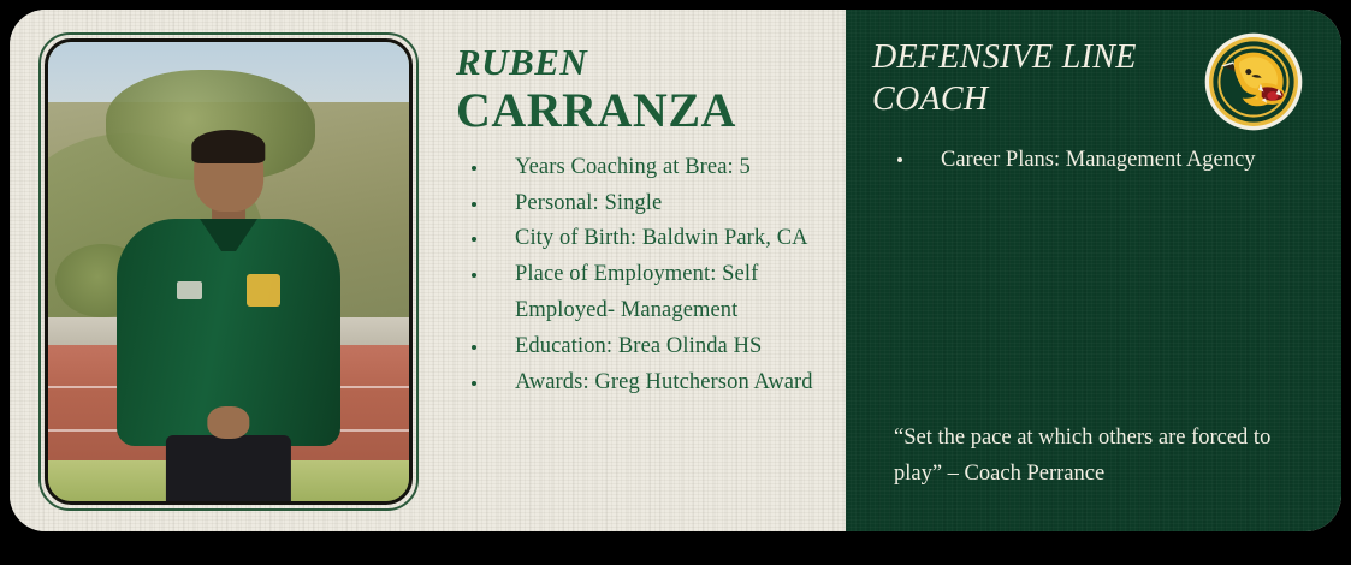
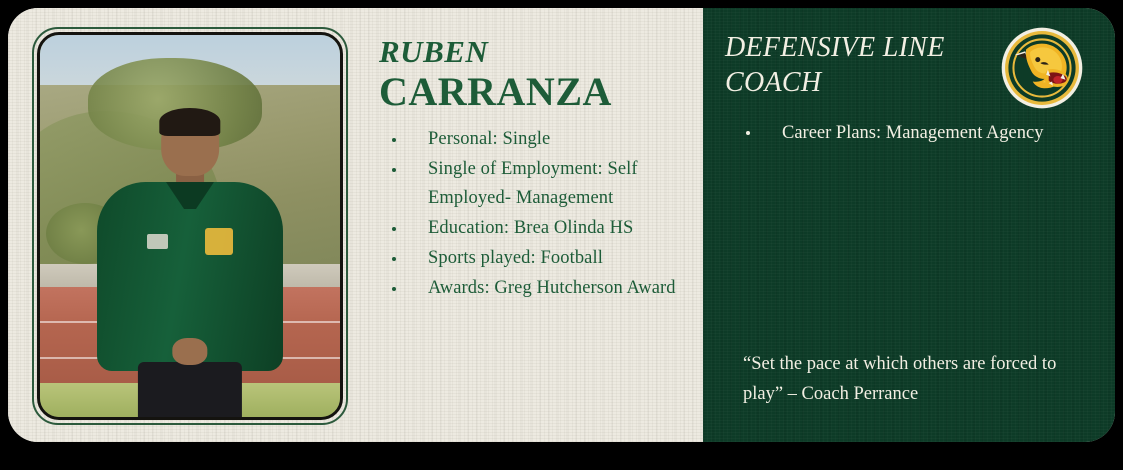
  RUBEN
  CARRANZA
- Years Coaching at Brea: 5
  Personal: Single
- City of Birth: Baldwin Park, CA
- Place of Employment: Self Employed- Management
+ Single of Employment: Self Employed- Management
  Education: Brea Olinda HS
+ Sports played: Football
  Awards: Greg Hutcherson Award
  DEFENSIVE LINE COACH
  Career Plans: Management Agency
  “Set the pace at which others are forced to play” – Coach Perrance
